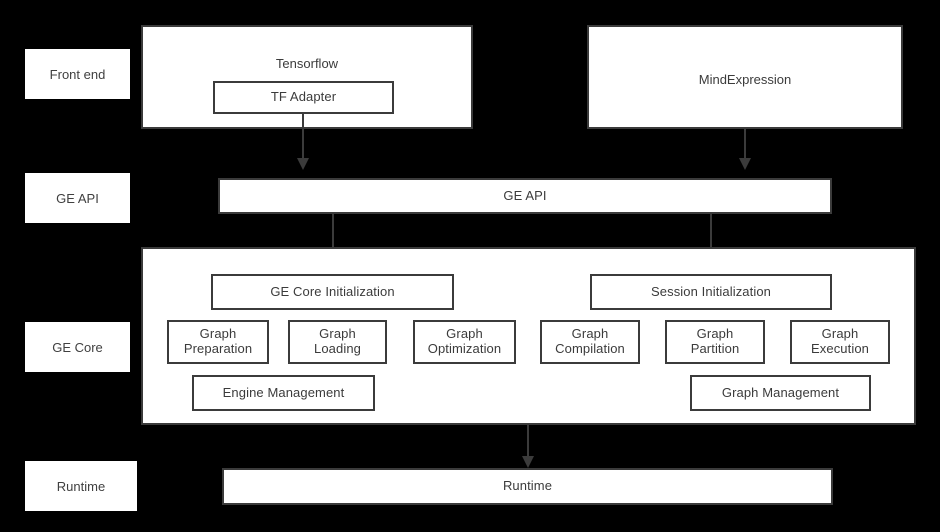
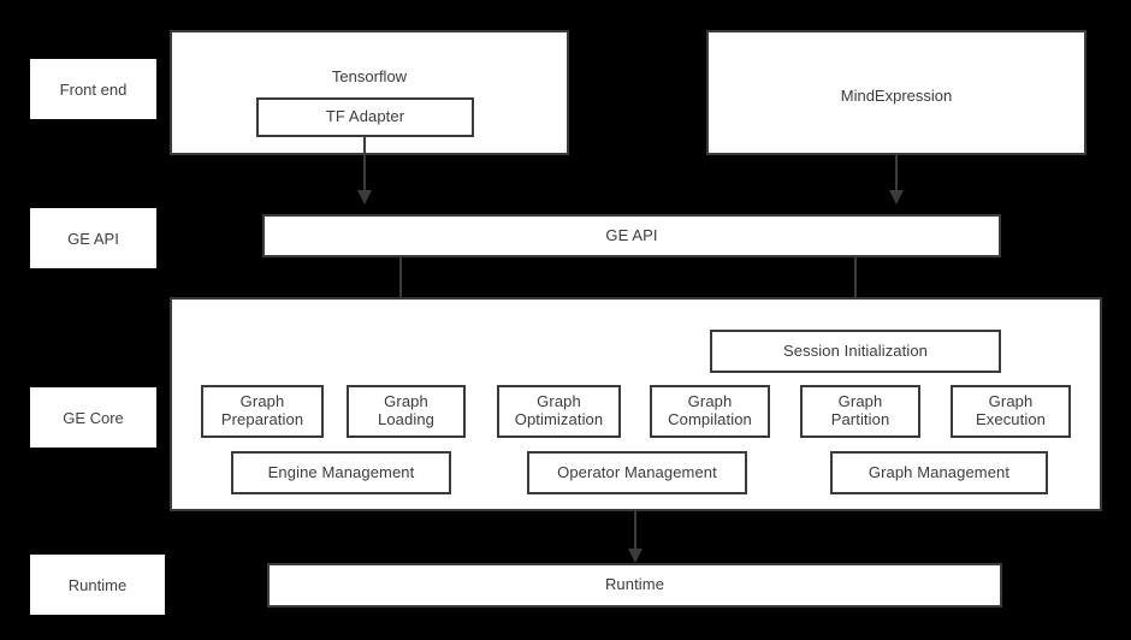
  Front end
  GE API
  GE Core
  Runtime
  Tensorflow
  TF Adapter
  MindExpression
  GE API
- GE Core Initialization
  Session Initialization
  Graph
  Preparation
  Graph
  Loading
  Graph
  Optimization
  Graph
  Compilation
  Graph
  Partition
  Graph
  Execution
  Engine Management
+ Operator Management
  Graph Management
  Runtime
